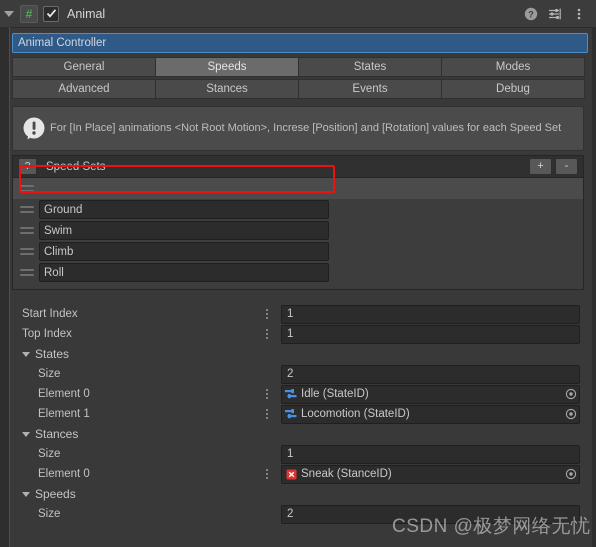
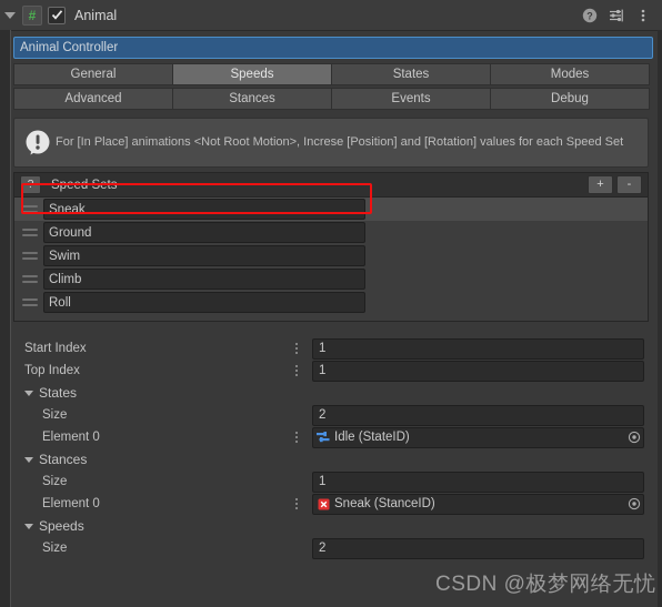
  #
  Animal
  ?
  Animal Controller
  General
  Speeds
  States
  Modes
  Advanced
  Stances
  Events
  Debug
  For [In Place] animations <Not Root Motion>, Increse [Position] and [Rotation] values for each Speed Set
  ?
  Speed Sets
  +
  -
+ Sneak
  Ground
  Swim
  Climb
  Roll
  Start Index
  1
  Top Index
  1
  States
  Size
  2
  Element 0
  Idle (StateID)
- Element 1
- Locomotion (StateID)
  Stances
  Size
  1
  Element 0
  Sneak (StanceID)
  Speeds
  Size
  2
  CSDN @极梦网络无忧
